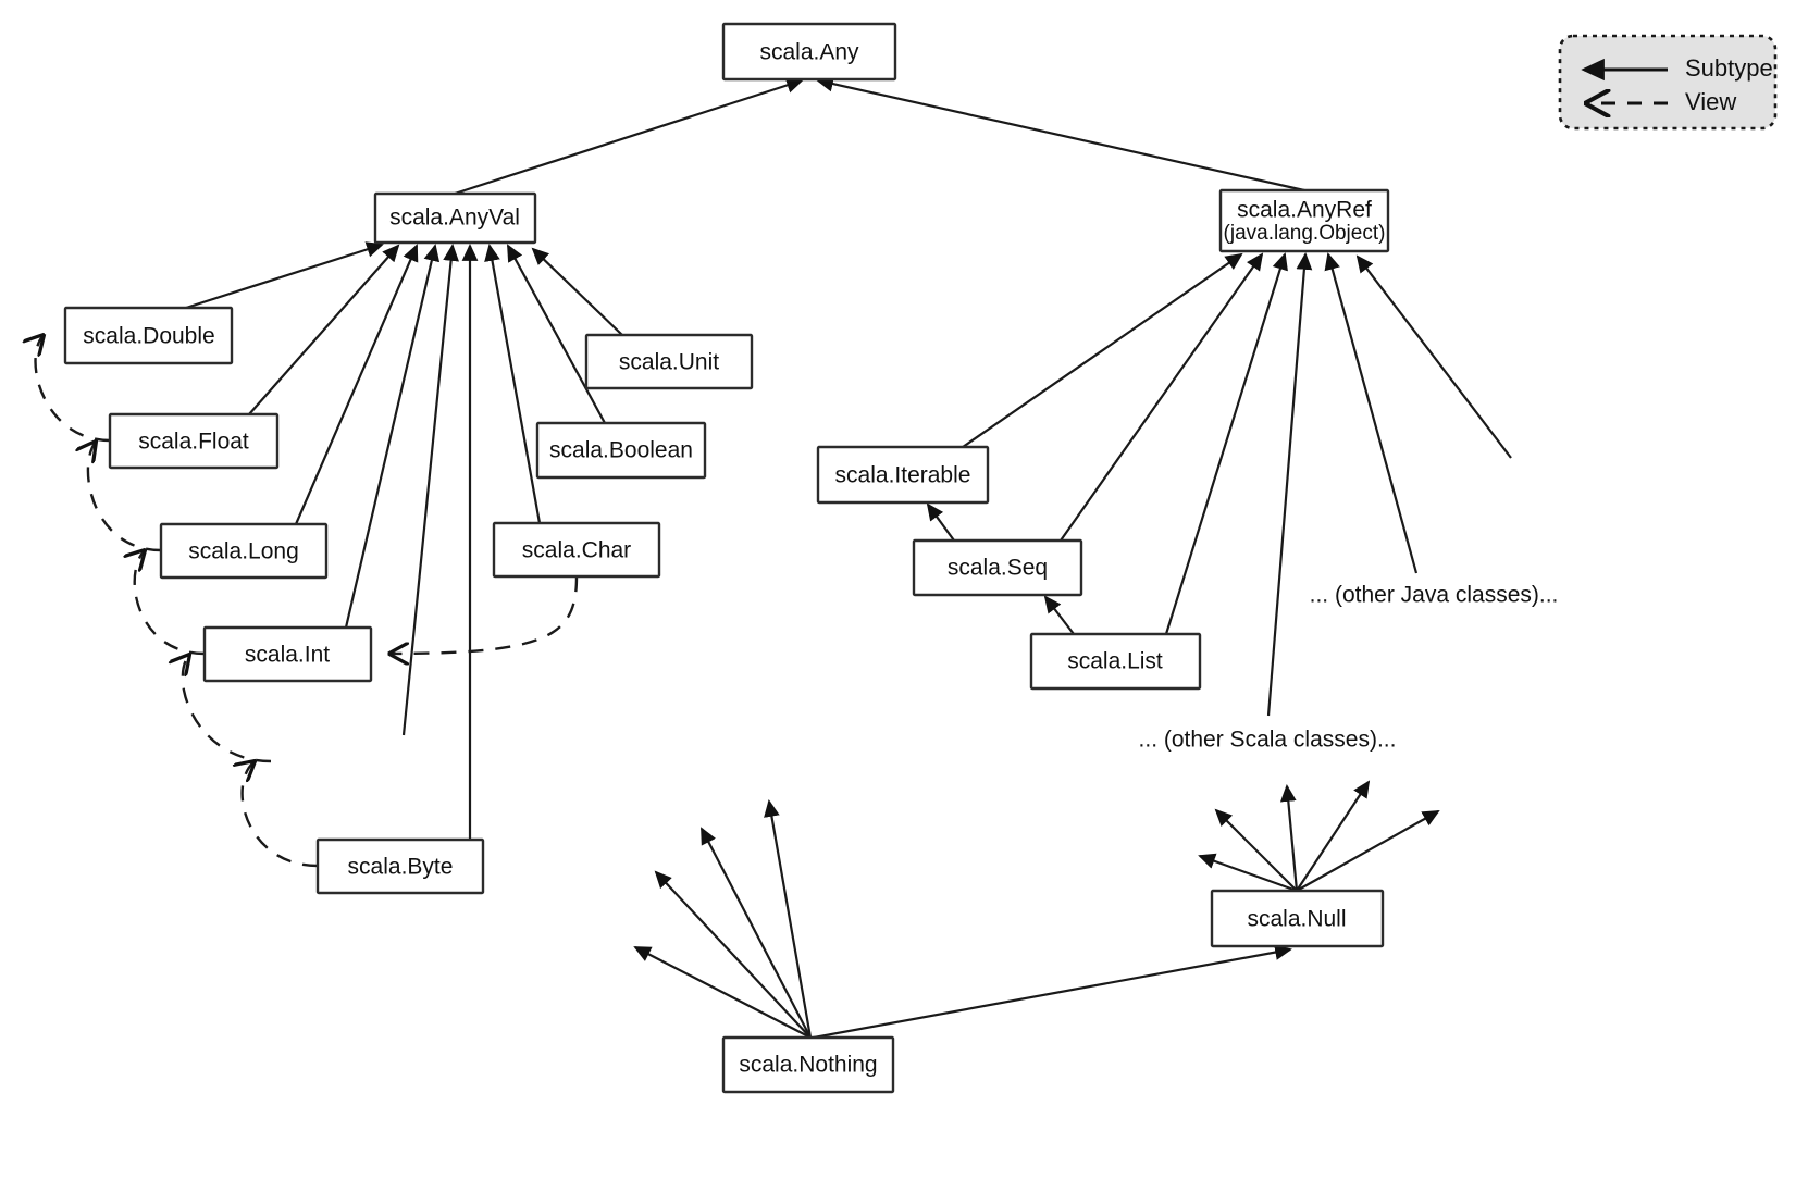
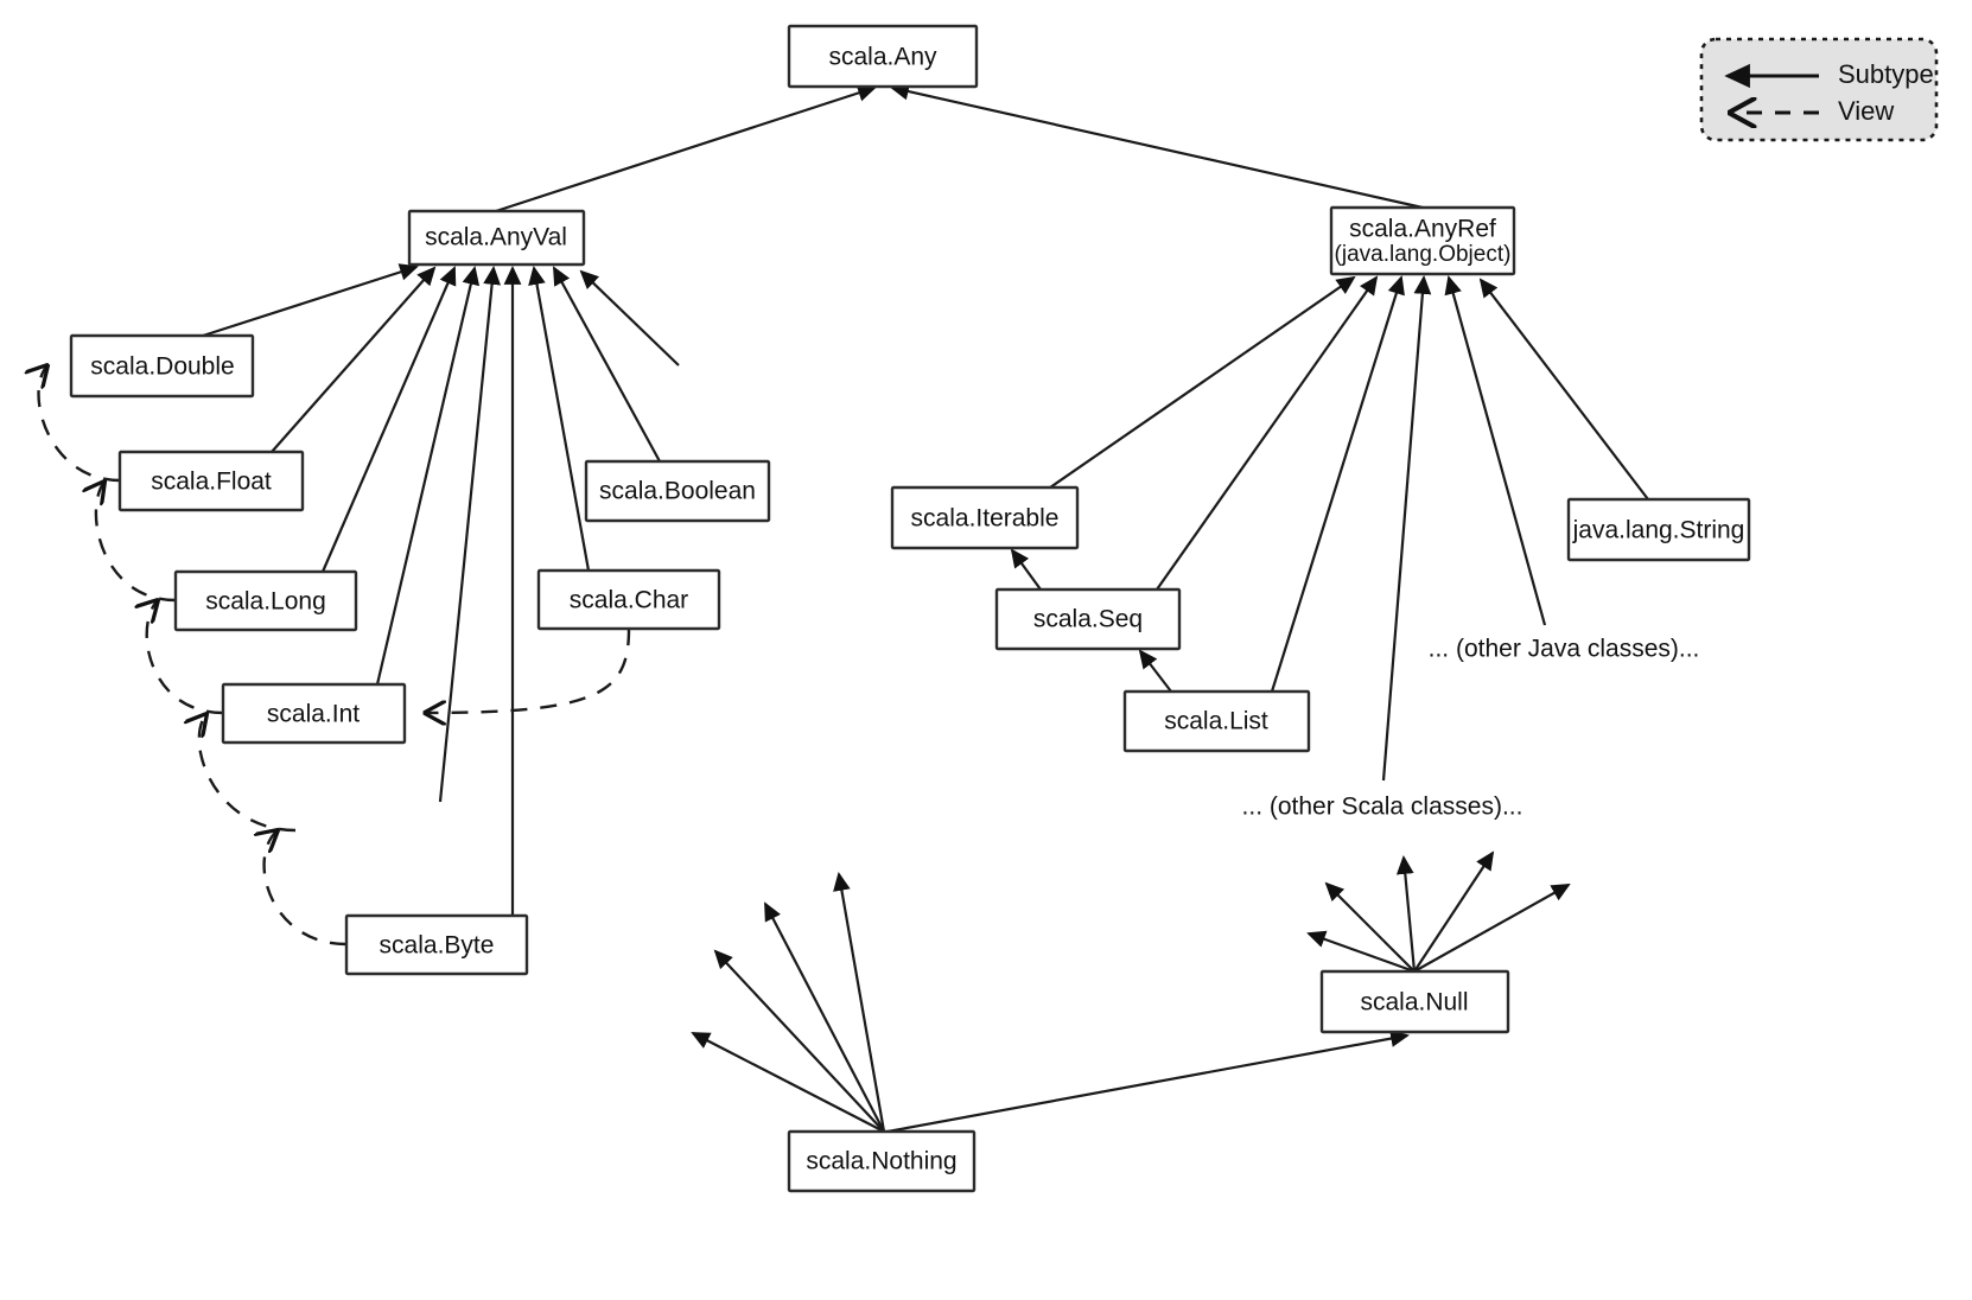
  scala.Any
  scala.AnyVal
  scala.AnyRef
  (java.lang.Object)
  scala.Double
  scala.Float
  scala.Long
  scala.Int
  scala.Byte
- scala.Unit
  scala.Boolean
  scala.Char
  scala.Iterable
  scala.Seq
  scala.List
+ java.lang.String
  scala.Null
  scala.Nothing
  ... (other Java classes)...
  ... (other Scala classes)...
  Subtype
  View
